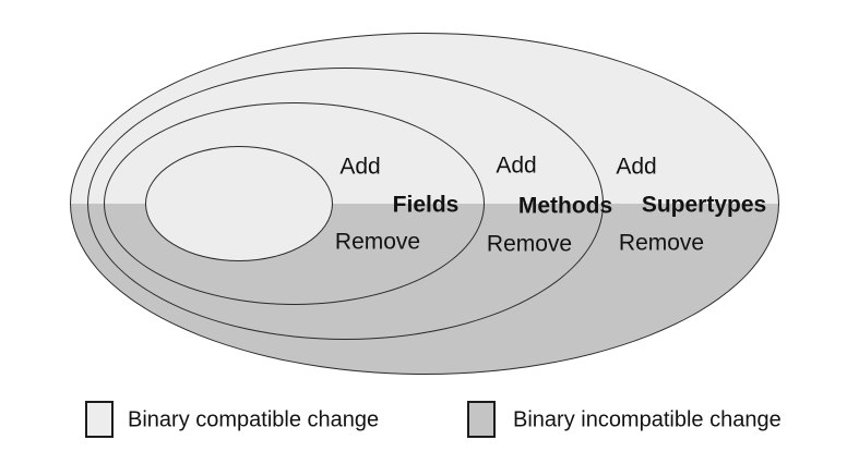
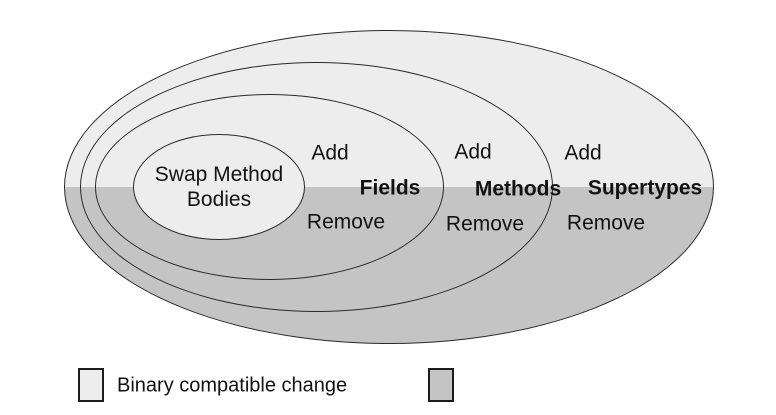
+ Swap Method
+ Bodies
  Add
  Fields
  Remove
  Add
  Methods
  Remove
  Add
  Supertypes
  Remove
  Binary compatible change
- Binary incompatible change
